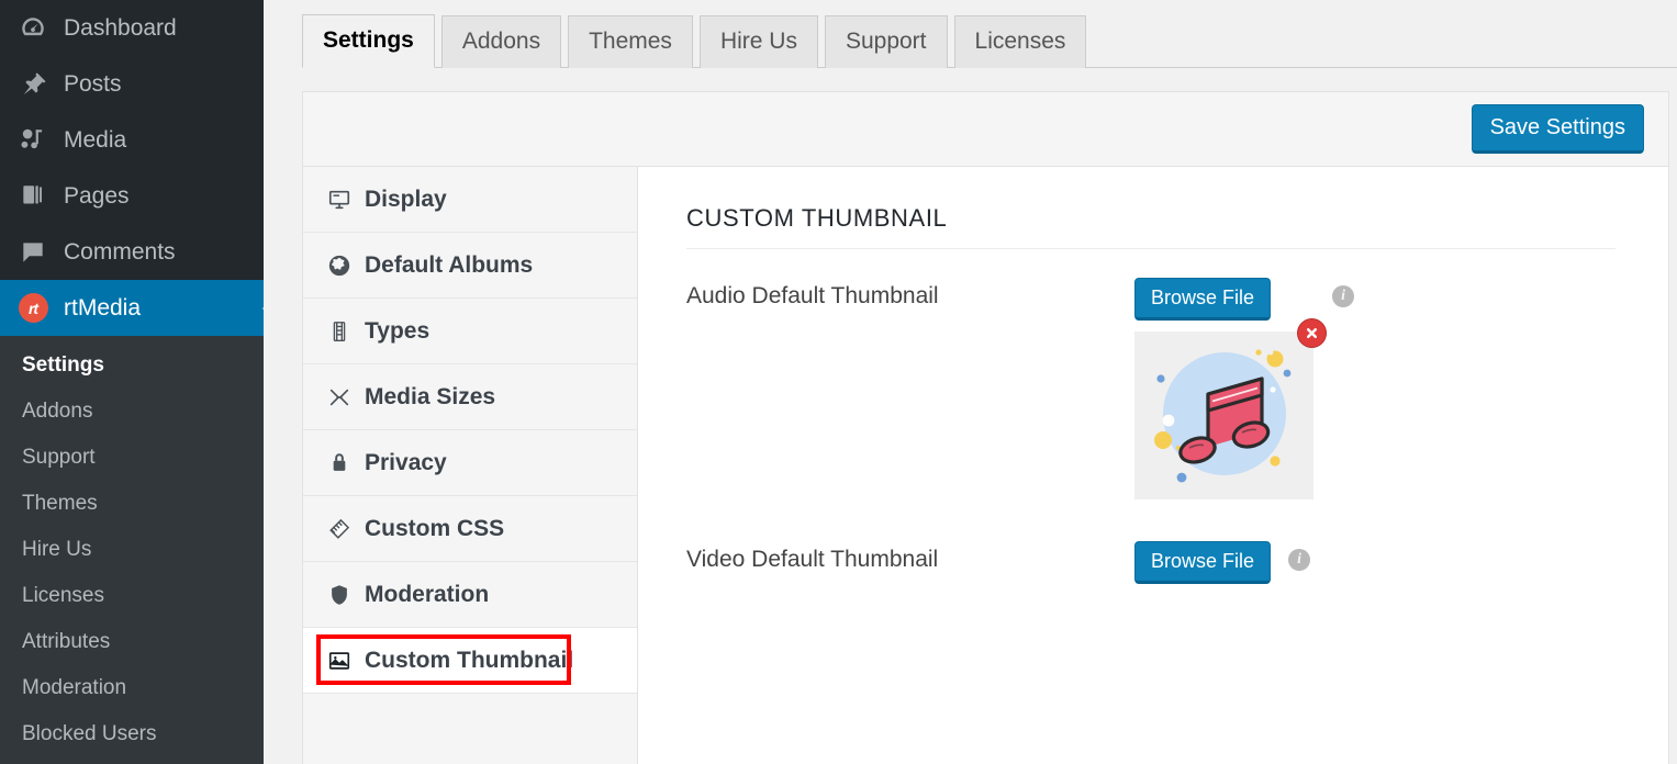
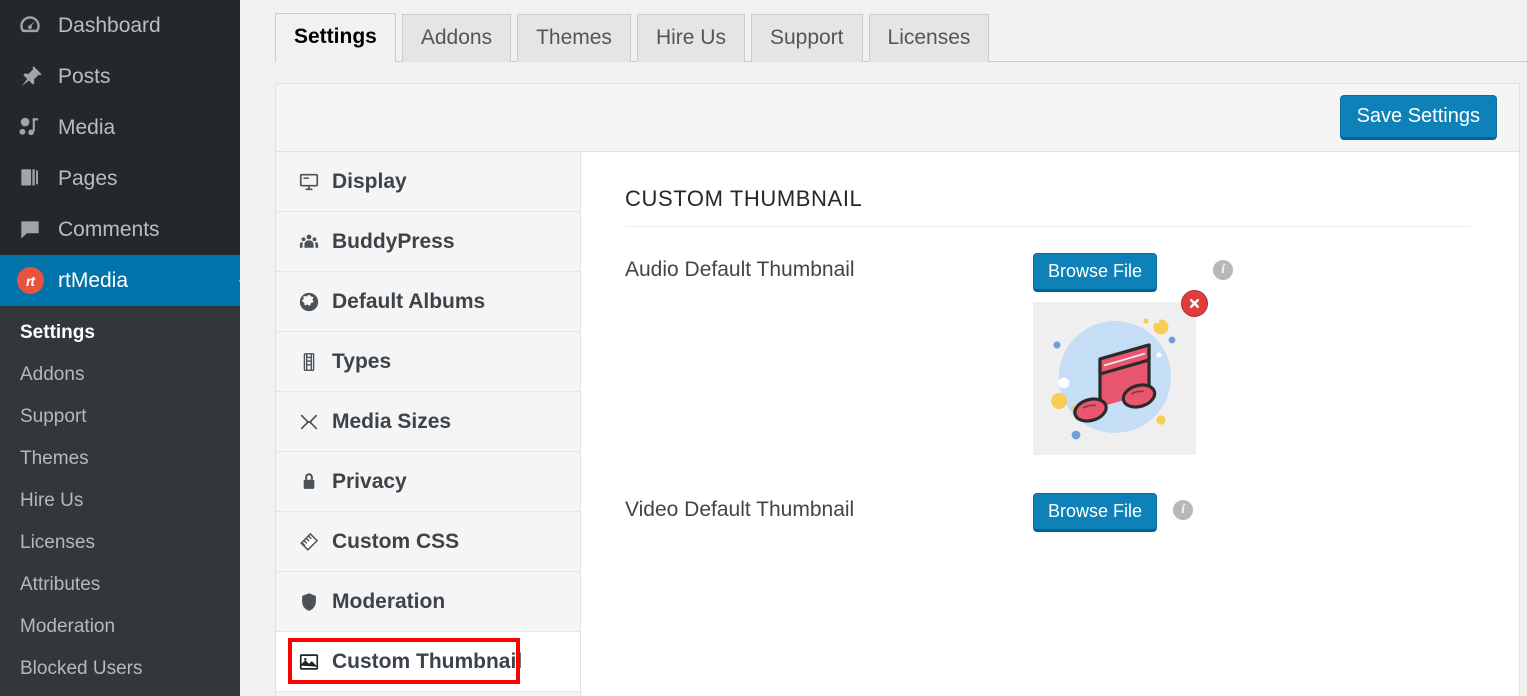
  Dashboard
  Posts
  Media
  Pages
  Comments
  rt
  rtMedia
  Settings
  Addons
  Support
  Themes
  Hire Us
  Licenses
  Attributes
  Moderation
  Blocked Users
  Settings
  Addons
  Themes
  Hire Us
  Support
  Licenses
  Save Settings
  Display
+ BuddyPress
  Default Albums
  Types
  Media Sizes
  Privacy
  Custom CSS
  Moderation
  Custom Thumbnail
  CUSTOM THUMBNAIL
  Audio Default Thumbnail
  Browse File
  i
  Video Default Thumbnail
  Browse File
  i
